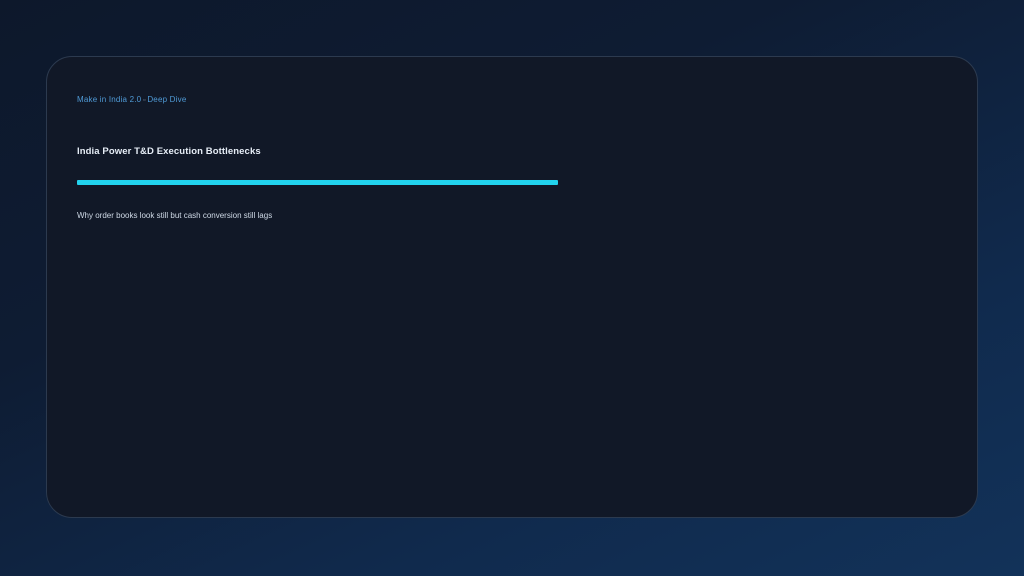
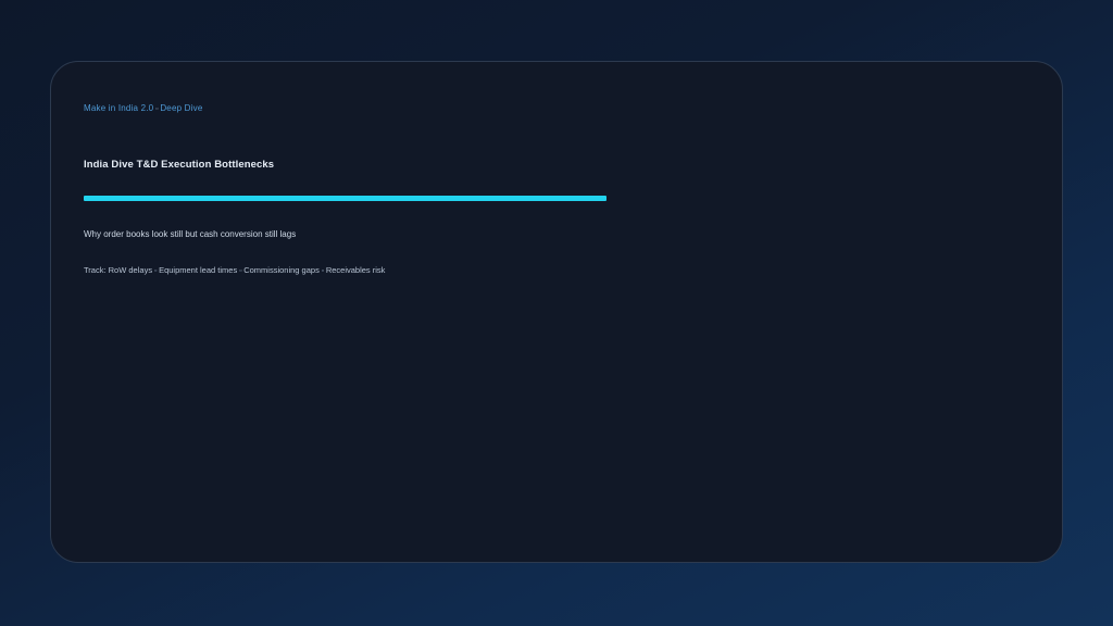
  Make in India 2.0 Deep Dive
- India Power T&D Execution Bottlenecks
+ India Dive T&D Execution Bottlenecks
  Why order books look still but cash conversion still lags
+ Track: RoW delays Equipment lead times Commissioning gaps Receivables risk
